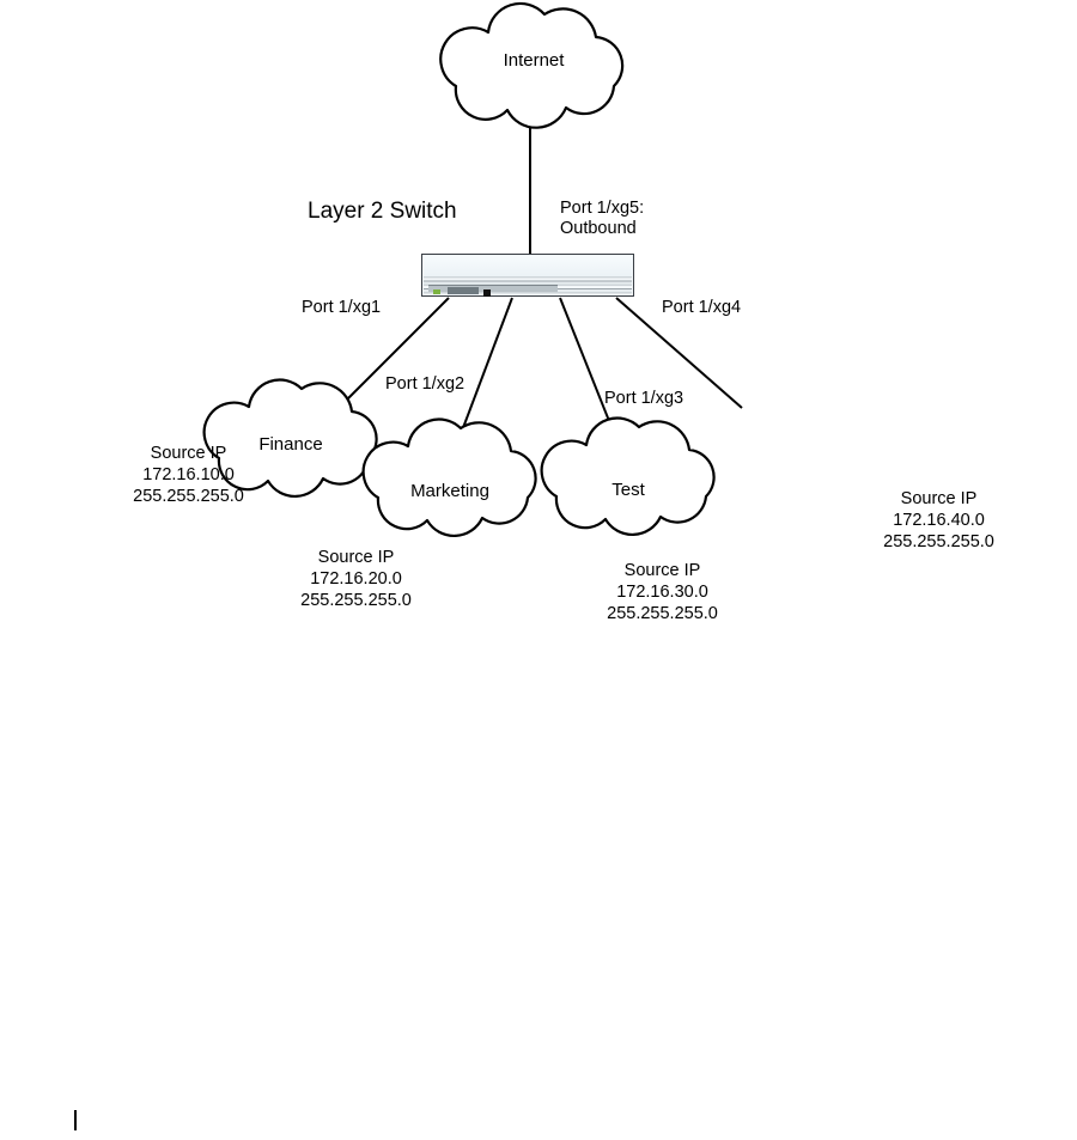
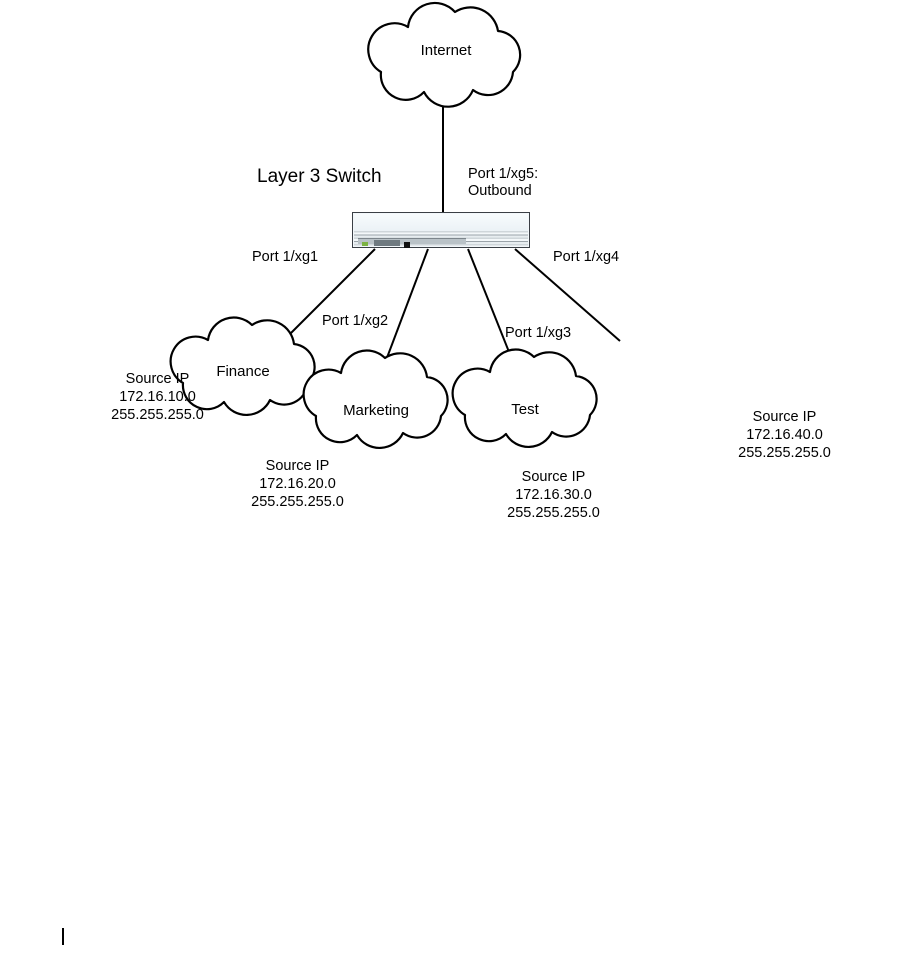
  Internet
  Finance
  Marketing
  Test
- Layer 2 Switch
+ Layer 3 Switch
  Port 1/xg5:
  Outbound
  Port 1/xg1
  Port 1/xg2
  Port 1/xg3
  Port 1/xg4
  Source IP
  172.16.10.0
  255.255.255.0
  Source IP
  172.16.20.0
  255.255.255.0
  Source IP
  172.16.30.0
  255.255.255.0
  Source IP
  172.16.40.0
  255.255.255.0
